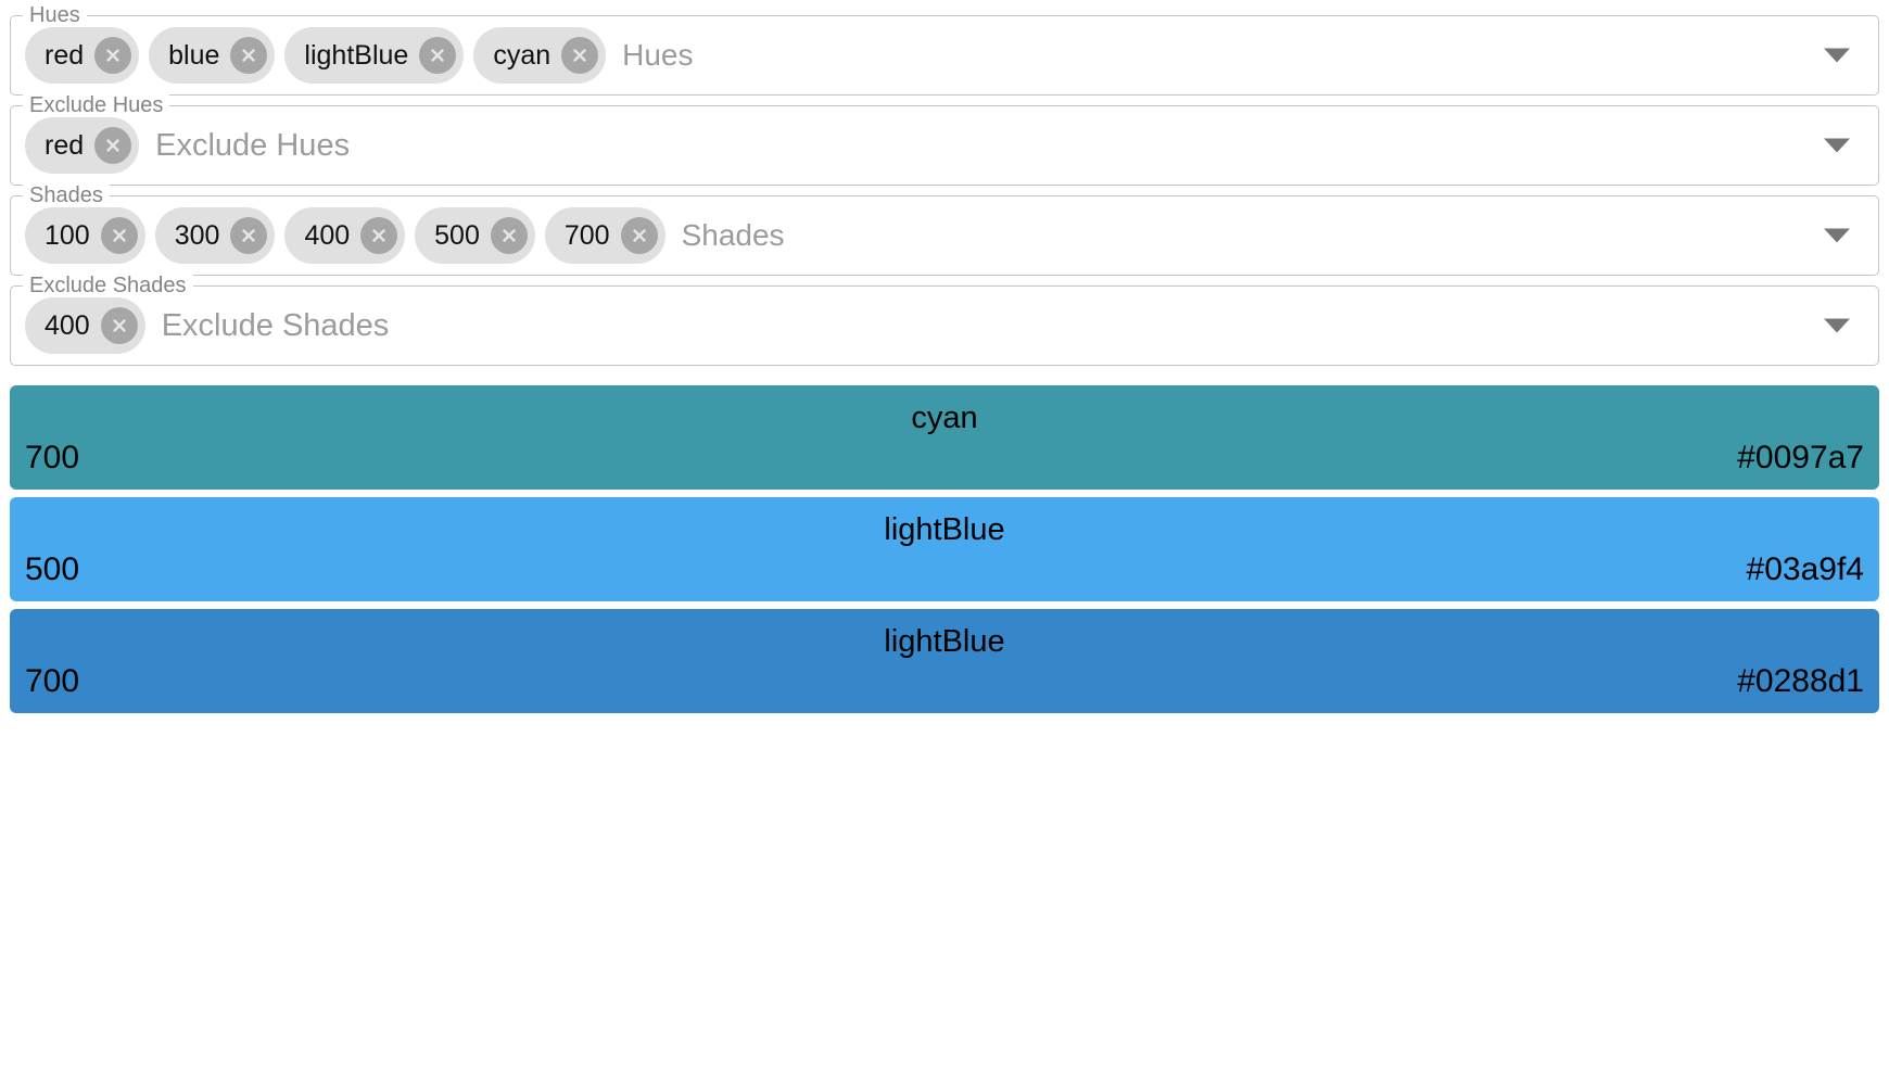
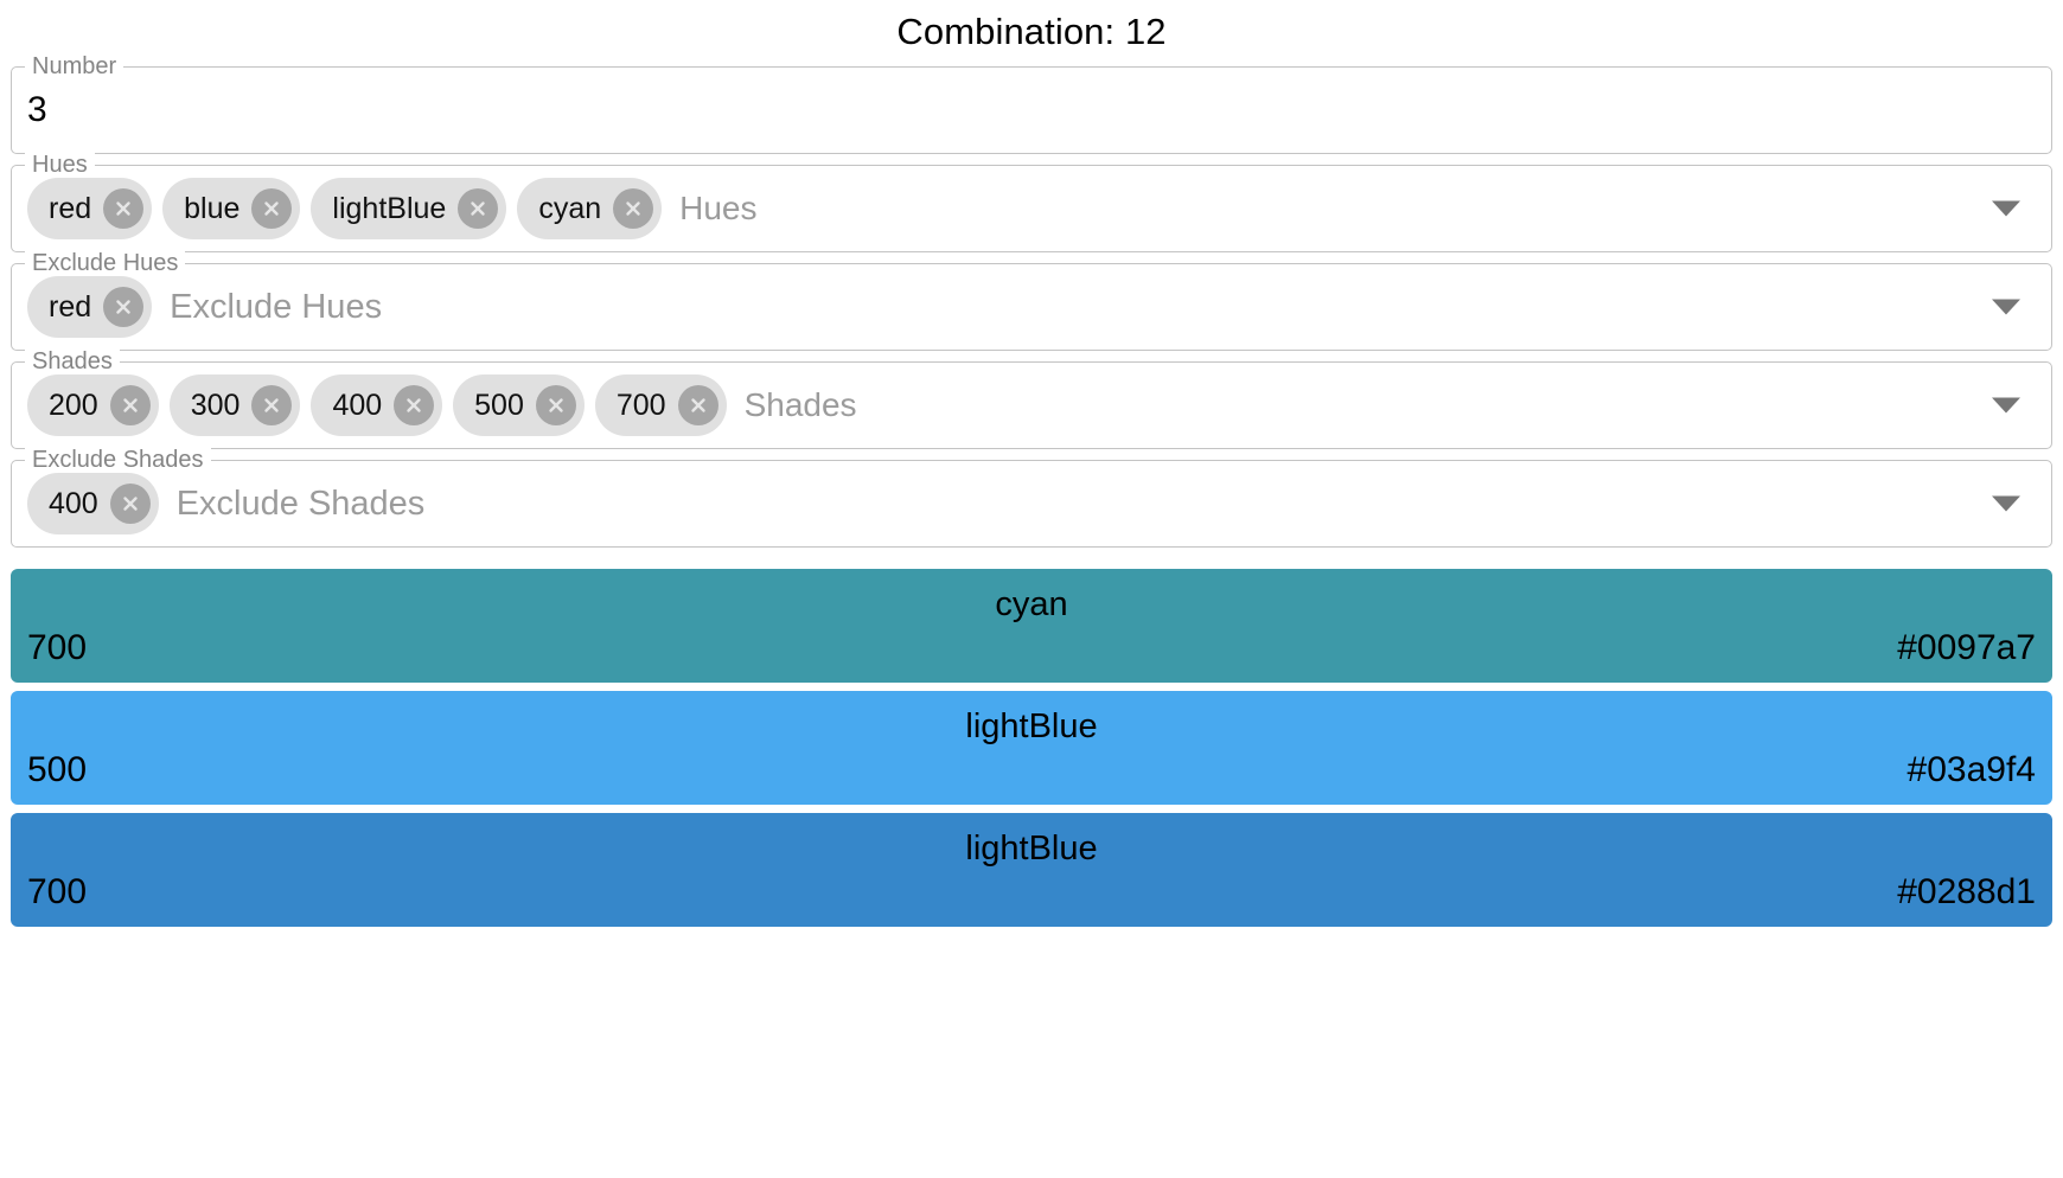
+ Combination: 12
+ Number
+ 3
  Hues
  red
  blue
  lightBlue
  cyan
  Hues
  Exclude Hues
  red
  Exclude Hues
  Shades
- 100
+ 200
  300
  400
  500
  700
  Shades
  Exclude Shades
  400
  Exclude Shades
  cyan
  700
  #0097a7
  lightBlue
  500
  #03a9f4
  lightBlue
  700
  #0288d1
